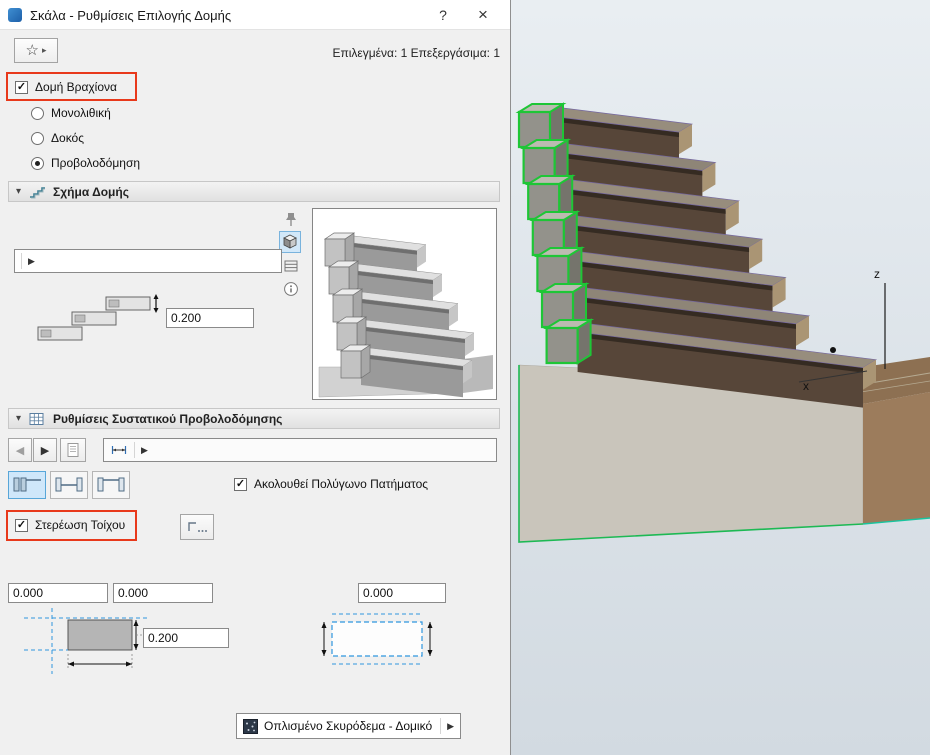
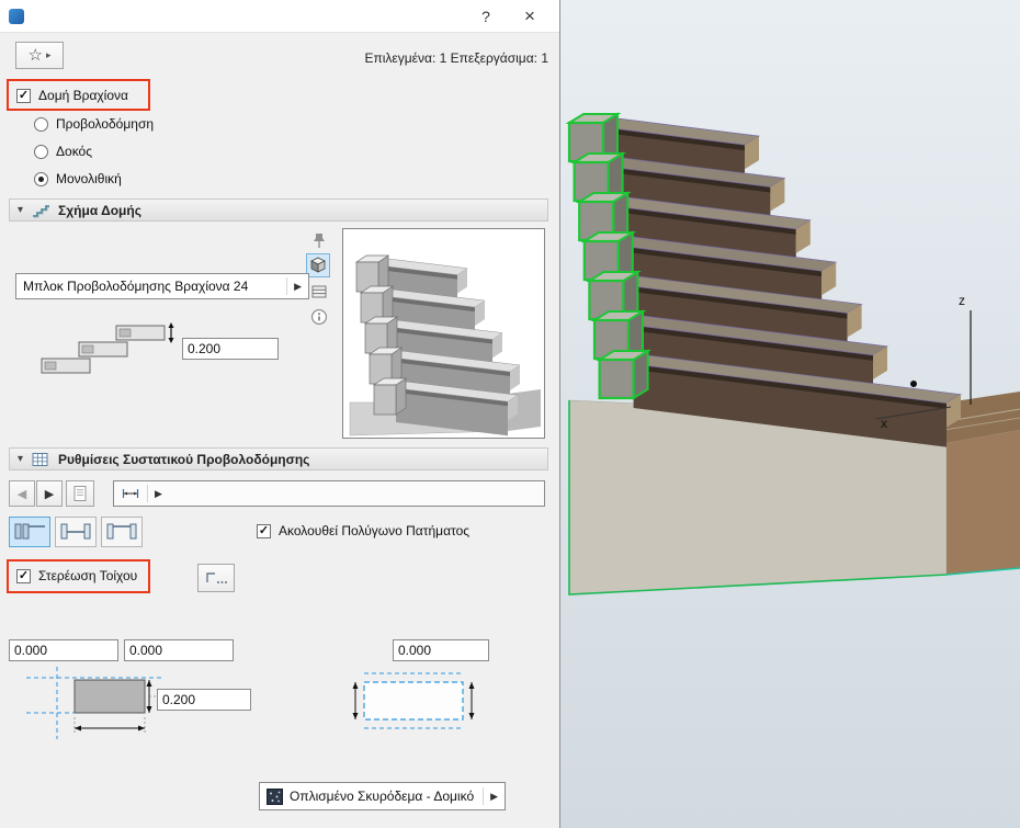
- Σκάλα - Ρυθμίσεις Επιλογής Δομής
  ?
  ×
  ☆
  ▸
  Επιλεγμένα: 1 Επεξεργάσιμα: 1
  ✓
  Δομή Βραχίονα
- Μονολιθική
+ Προβολοδόμηση
  Δοκός
- Προβολοδόμηση
+ Μονολιθική
  ▾
  Σχήμα Δομής
+ Μπλοκ Προβολοδόμησης Βραχίονα 24
  ▶
  0.200
  ▾
  Ρυθμίσεις Συστατικού Προβολοδόμησης
  ◀
  ▶
  ▶
  ✓
  Ακολουθεί Πολύγωνο Πατήματος
  ✓
  Στερέωση Τοίχου
  0.000
  0.000
  0.000
  0.200
  Οπλισμένο Σκυρόδεμα - Δομικό
  ▶
  z
  x
